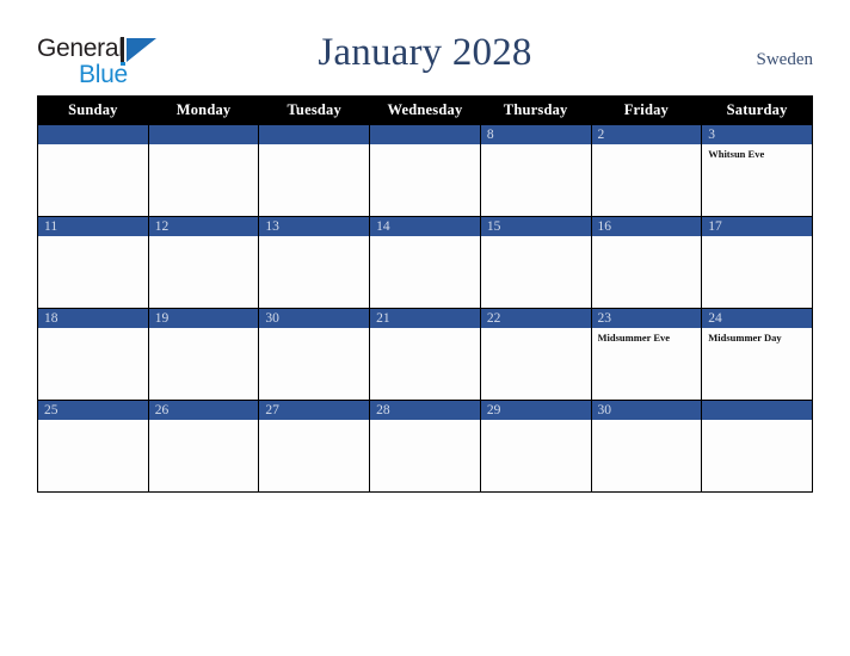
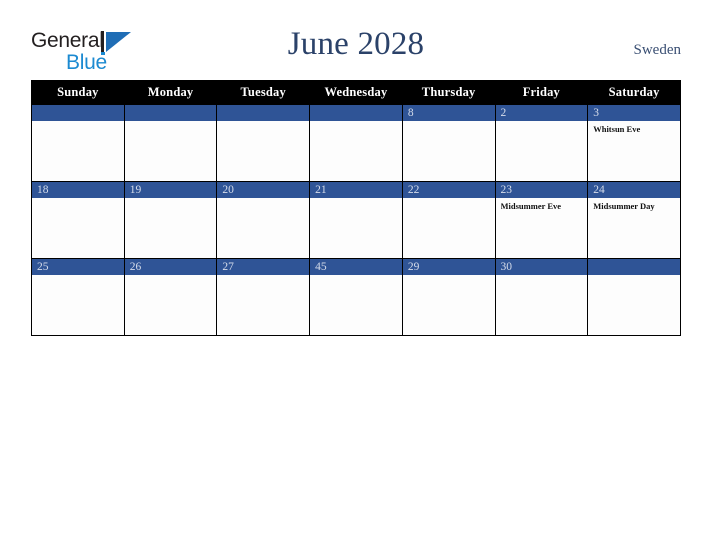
  Genera
  Blue
- January 2028
+ June 2028
  Sweden
  Sunday	Monday	Tuesday	Wednesday	Thursday	Friday	Saturday
  				8	2	3Whitsun Eve
- 11	12	13	14	15	16	17
- 18	19	30	21	22	23Midsummer Eve	24Midsummer Day
+ 18	19	20	21	22	23Midsummer Eve	24Midsummer Day
- 25	26	27	28	29	30
+ 25	26	27	45	29	30
